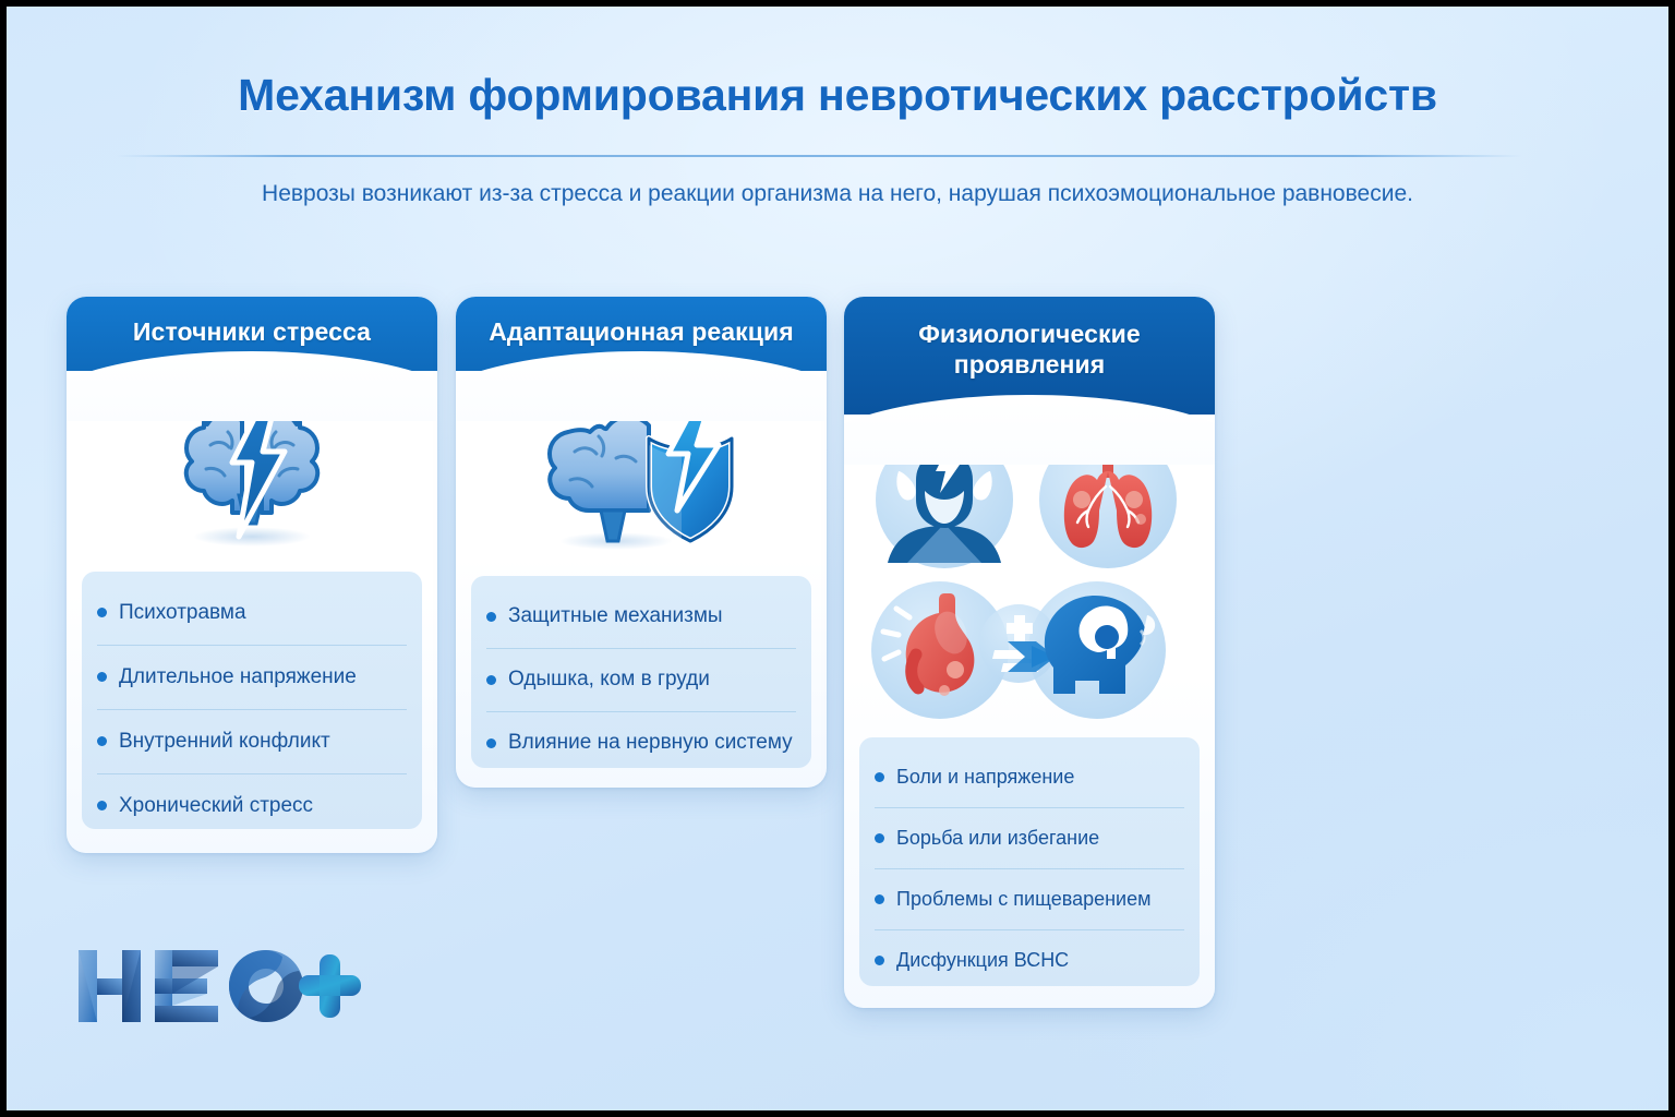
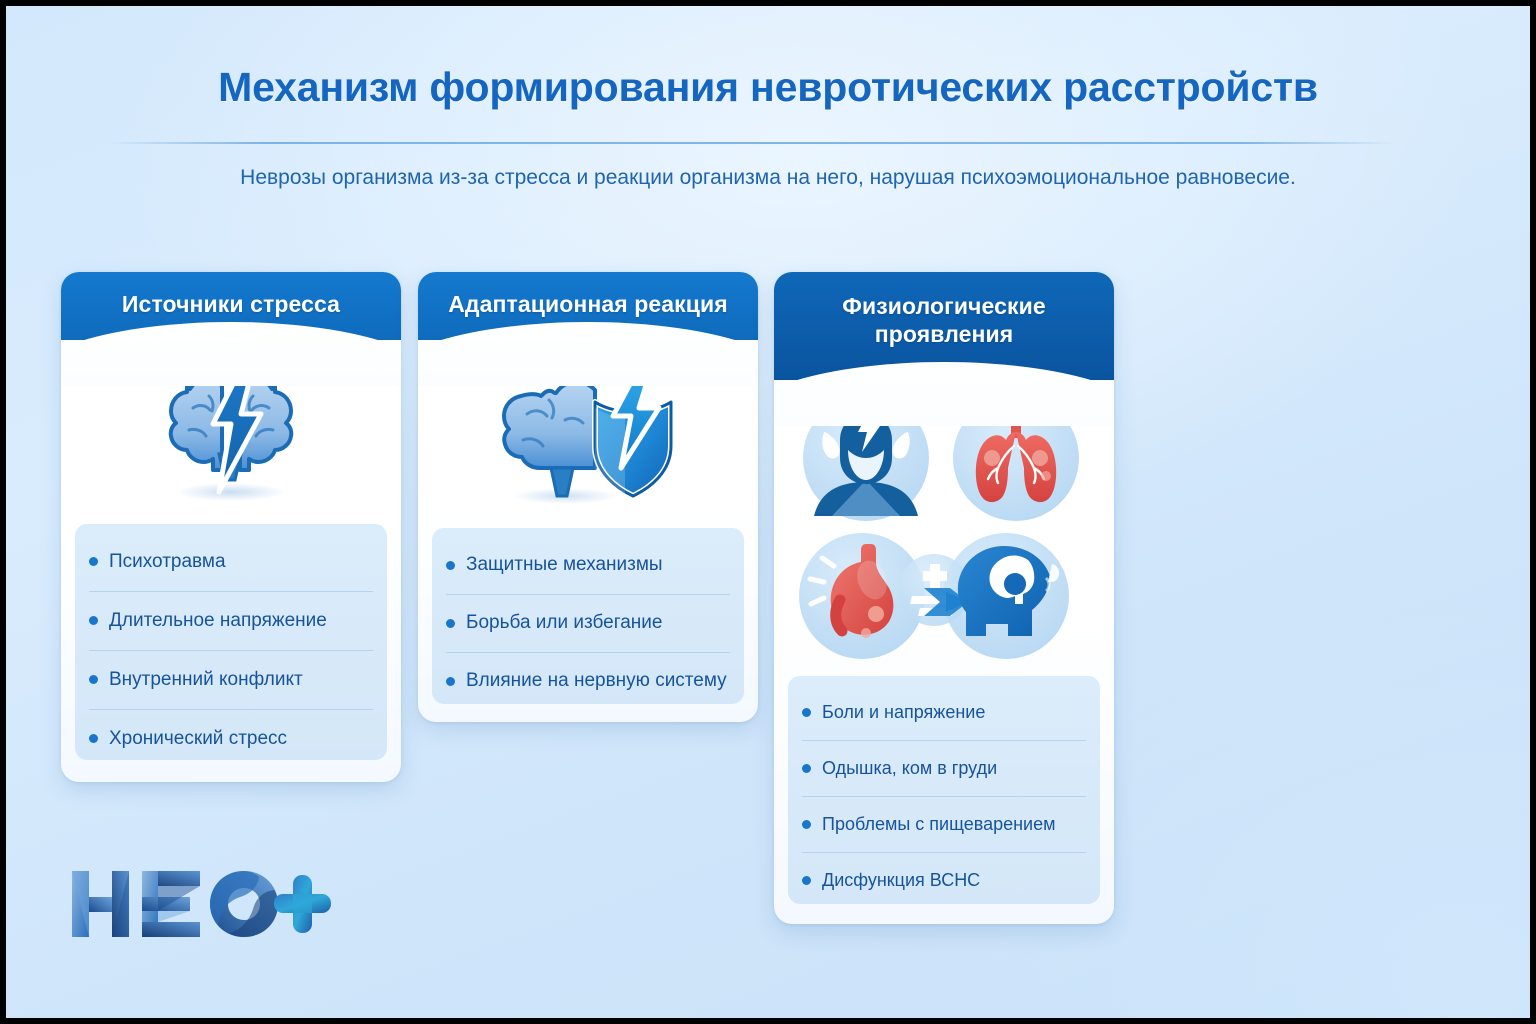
  Механизм формирования невротических расстройств
- Неврозы возникают из-за стресса и реакции организма на него, нарушая психоэмоциональное равновесие.
+ Неврозы организма из-за стресса и реакции организма на него, нарушая психоэмоциональное равновесие.
  Источники стресса
  Психотравма
  Длительное напряжение
  Внутренний конфликт
  Хронический стресс
  Адаптационная реакция
  Защитные механизмы
- Одышка, ком в груди
+ Борьба или избегание
  Влияние на нервную систему
  Физиологические проявления
  Боли и напряжение
- Борьба или избегание
+ Одышка, ком в груди
  Проблемы с пищеварением
  Дисфункция ВСНС
